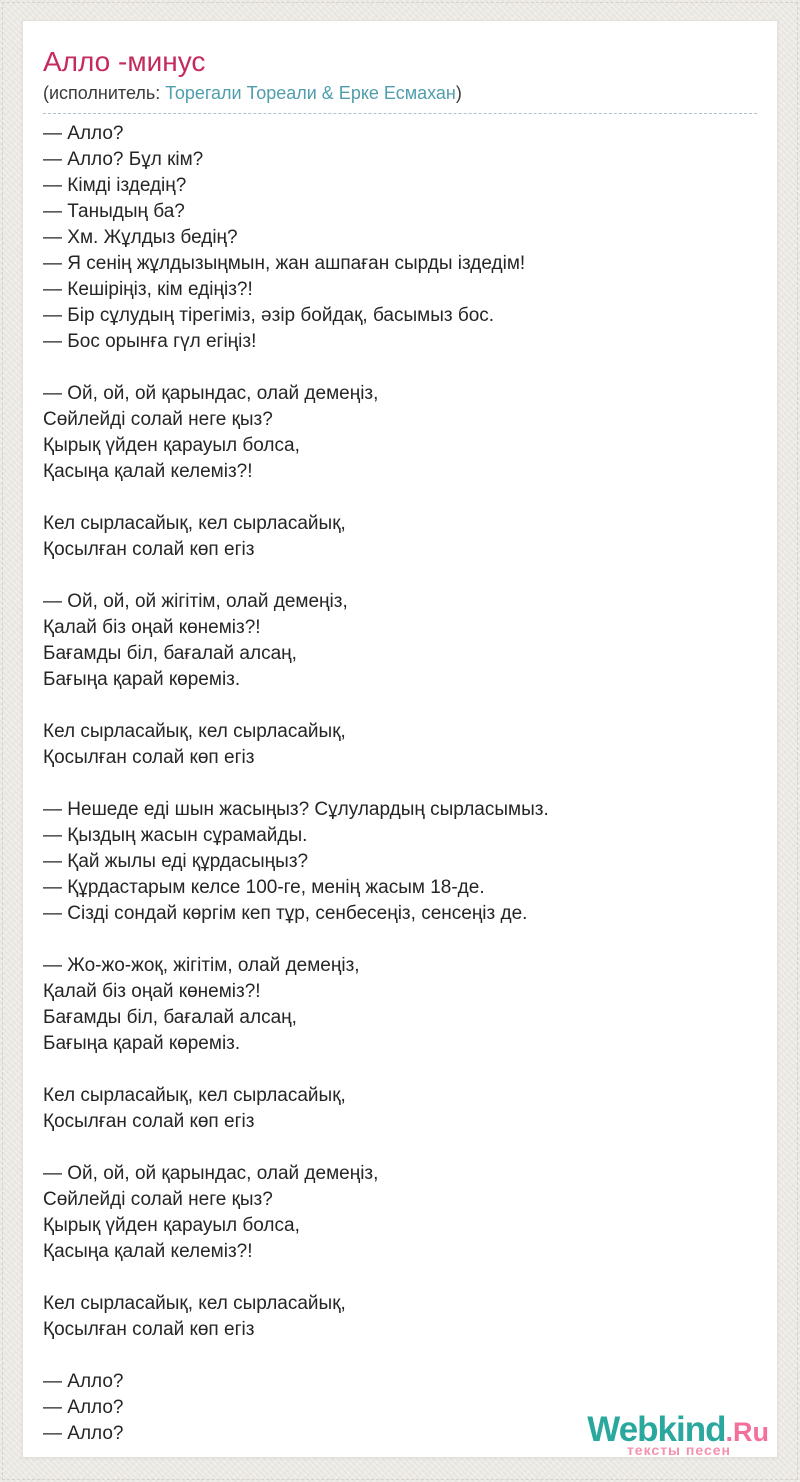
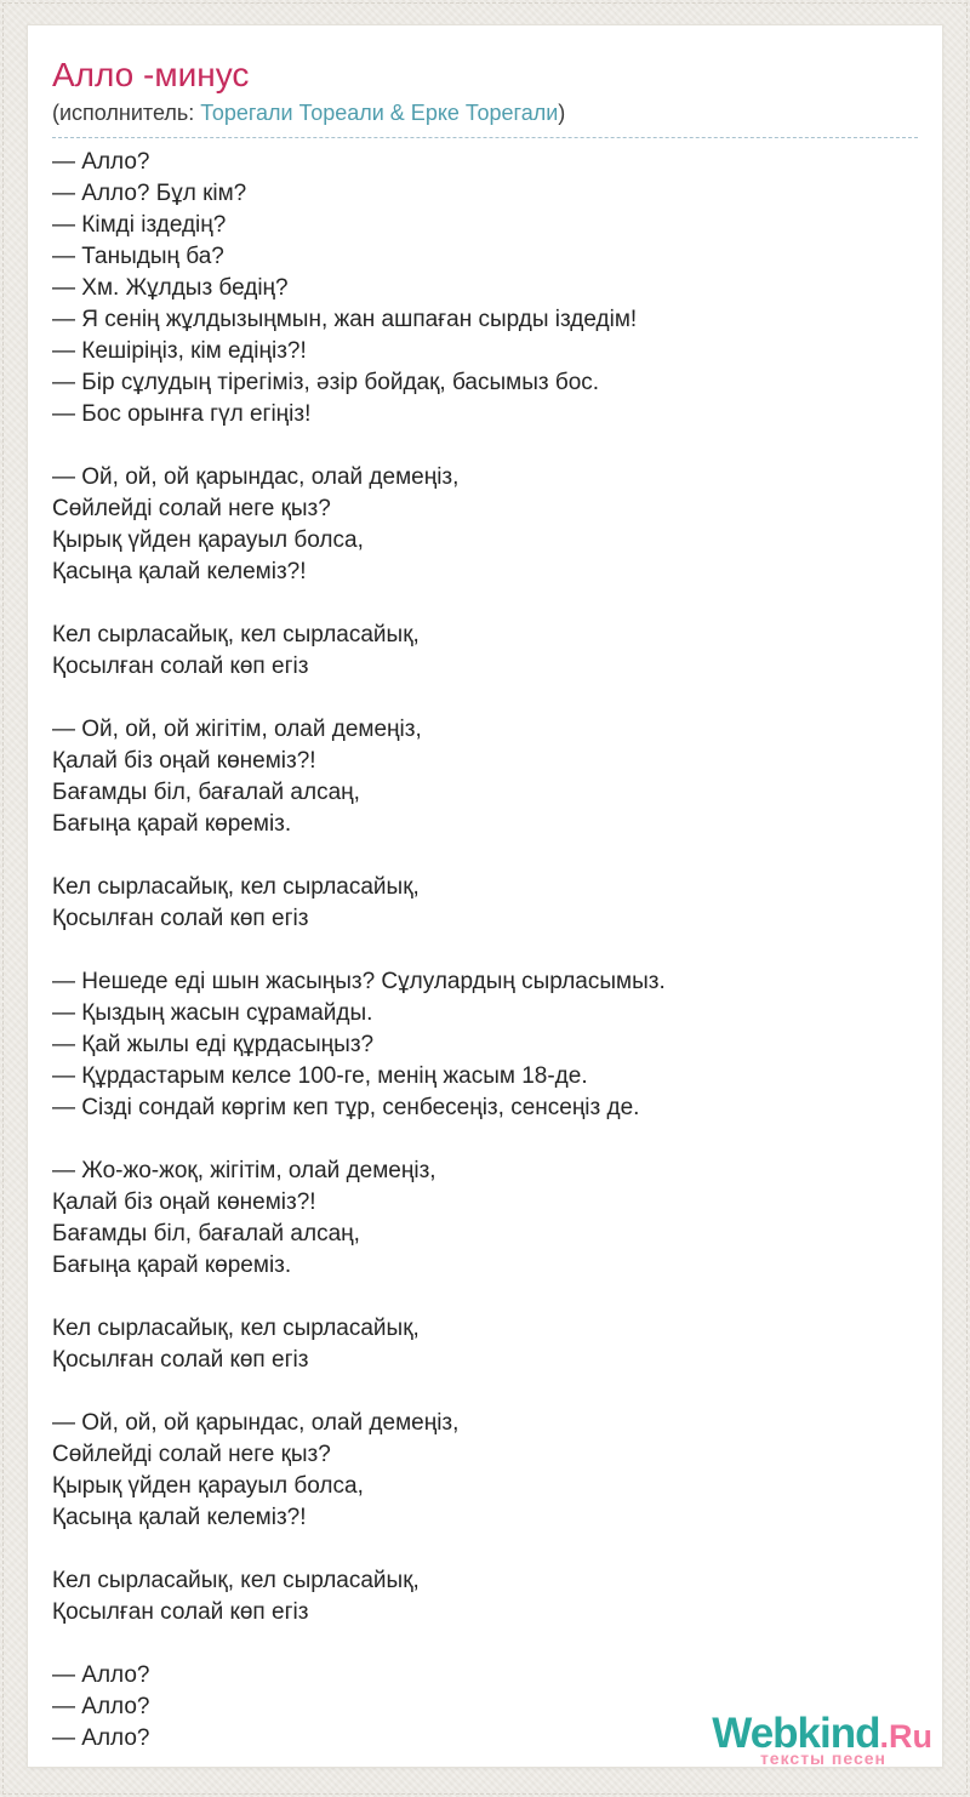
  Алло -минус
- (исполнитель: Торегали Тореали & Ерке Есмахан)
+ (исполнитель: Торегали Тореали & Ерке Торегали)
  — Алло?
  — Алло? Бұл кім?
  — Кімді іздедің?
  — Таныдың ба?
  — Хм. Жұлдыз бедің?
  — Я сенің жұлдызыңмын, жан ашпаған сырды іздедім!
  — Кешіріңіз, кім едіңіз?!
  — Бір сұлудың тірегіміз, әзір бойдақ, басымыз бос.
  — Бос орынға гүл егіңіз!
  — Ой, ой, ой қарындас, олай демеңіз,
  Сөйлейді солай неге қыз?
  Қырық үйден қарауыл болса,
  Қасыңа қалай келеміз?!
  Кел сырласайық, кел сырласайық,
  Қосылған солай көп егіз
  — Ой, ой, ой жігітім, олай демеңіз,
  Қалай біз оңай көнеміз?!
  Бағамды біл, бағалай алсаң,
  Бағыңа қарай көреміз.
  Кел сырласайық, кел сырласайық,
  Қосылған солай көп егіз
  — Нешеде еді шын жасыңыз? Сұлулардың сырласымыз.
  — Қыздың жасын сұрамайды.
  — Қай жылы еді құрдасыңыз?
  — Құрдастарым келсе 100-ге, менің жасым 18-де.
  — Сізді сондай көргім кеп тұр, сенбесеңіз, сенсеңіз де.
  — Жо-жо-жоқ, жігітім, олай демеңіз,
  Қалай біз оңай көнеміз?!
  Бағамды біл, бағалай алсаң,
  Бағыңа қарай көреміз.
  Кел сырласайық, кел сырласайық,
  Қосылған солай көп егіз
  — Ой, ой, ой қарындас, олай демеңіз,
  Сөйлейді солай неге қыз?
  Қырық үйден қарауыл болса,
  Қасыңа қалай келеміз?!
  Кел сырласайық, кел сырласайық,
  Қосылған солай көп егіз
  — Алло?
  — Алло?
  — Алло?
  Webkind.Ru
  тексты песен
